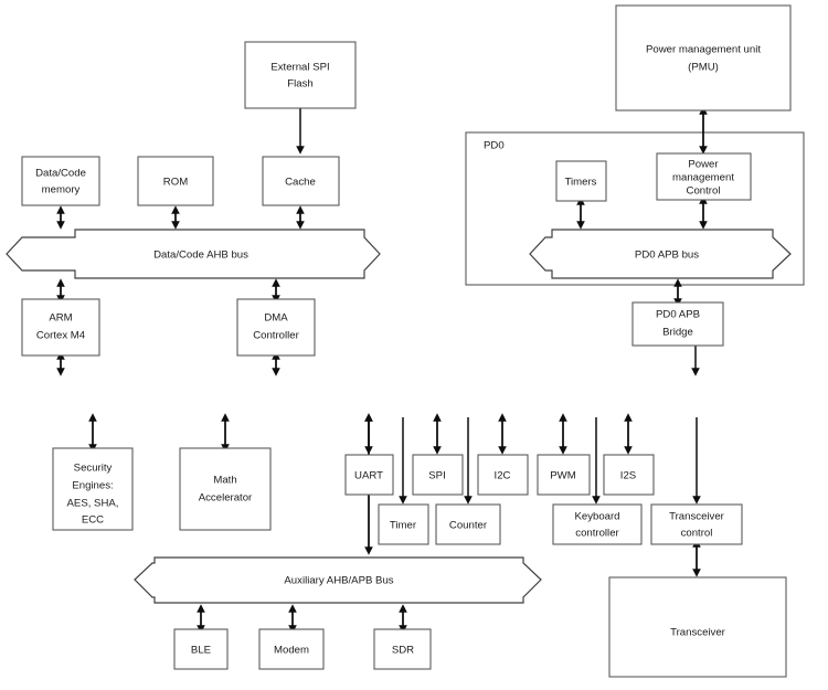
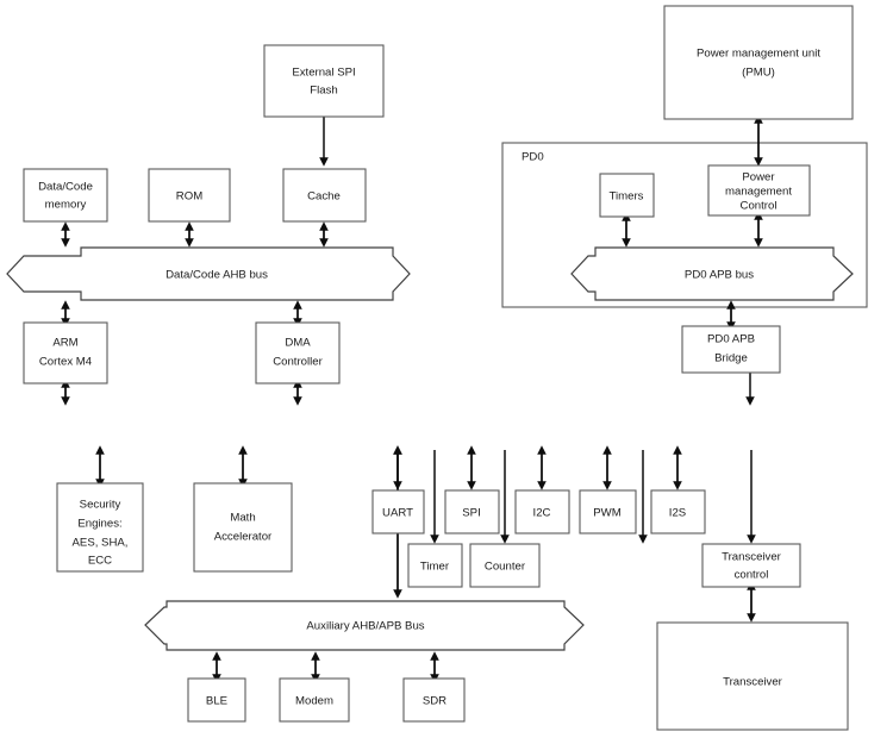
  PD0
  Data/Code AHB bus
  PD0 APB bus
  Auxiliary AHB/APB Bus
  External SPI
  Flash
  Data/Code
  memory
  ROM
  Cache
  ARM
  Cortex M4
  DMA
  Controller
  Security
  Engines:
  AES, SHA,
  ECC
  Math
  Accelerator
  UART
  SPI
  I2C
  PWM
  I2S
  Timer
  Counter
- Keyboard
- controller
  Transceiver
  control
  Transceiver
  BLE
  Modem
  SDR
  Power management unit
  (PMU)
  Timers
  Power
  management
  Control
  PD0 APB
  Bridge
